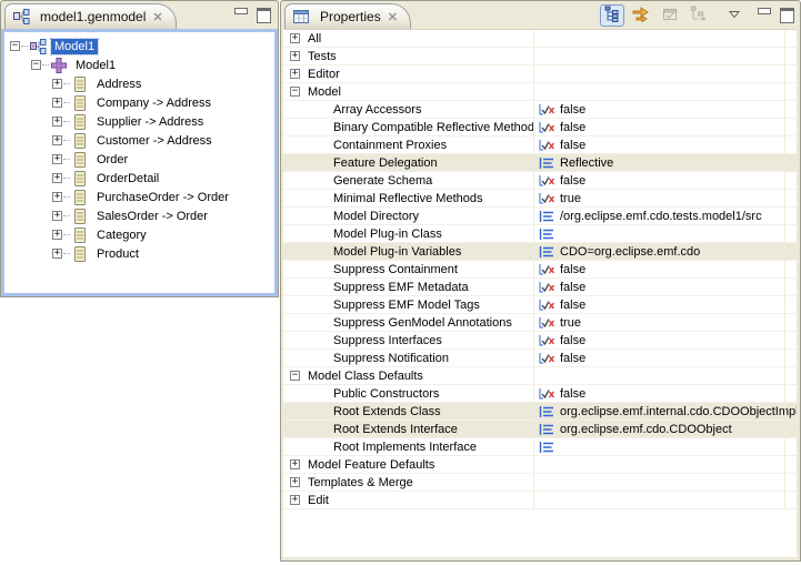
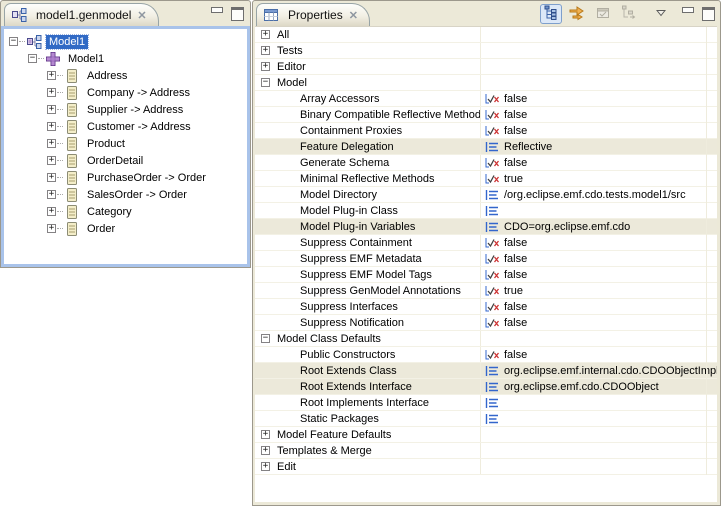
  model1.genmodel
  ✕
  −
  Model1
  −
  Model1
  +
  Address
  +
  Company -> Address
  +
  Supplier -> Address
  +
  Customer -> Address
  +
- Order
+ Product
  +
  OrderDetail
  +
  PurchaseOrder -> Order
  +
  SalesOrder -> Order
  +
  Category
  +
- Product
+ Order
  Properties
  ✕
  +
  All
  +
  Tests
  +
  Editor
  −
  Model
  Array Accessors
  false
  Binary Compatible Reflective Method
  false
  Containment Proxies
  false
  Feature Delegation
  Reflective
  Generate Schema
  false
  Minimal Reflective Methods
  true
  Model Directory
  /org.eclipse.emf.cdo.tests.model1/src
  Model Plug-in Class
  Model Plug-in Variables
  CDO=org.eclipse.emf.cdo
  Suppress Containment
  false
  Suppress EMF Metadata
  false
  Suppress EMF Model Tags
  false
  Suppress GenModel Annotations
  true
  Suppress Interfaces
  false
  Suppress Notification
  false
  −
  Model Class Defaults
  Public Constructors
  false
  Root Extends Class
  org.eclipse.emf.internal.cdo.CDOObjectIp
  Root Extends Interface
  org.eclipse.emf.cdo.CDOObject
  Root Implements Interface
+ Static Packages
  +
  Model Feature Defaults
  +
  Templates & Merge
  +
  Edit
